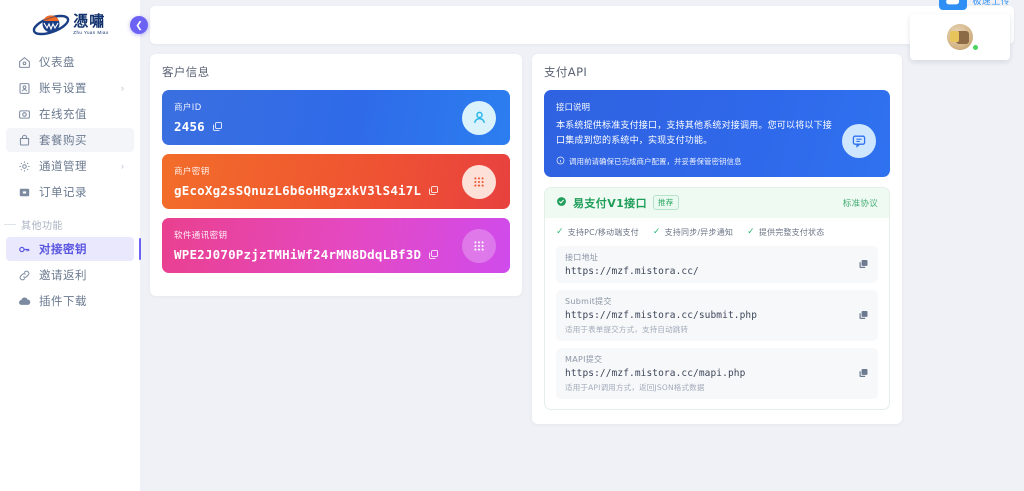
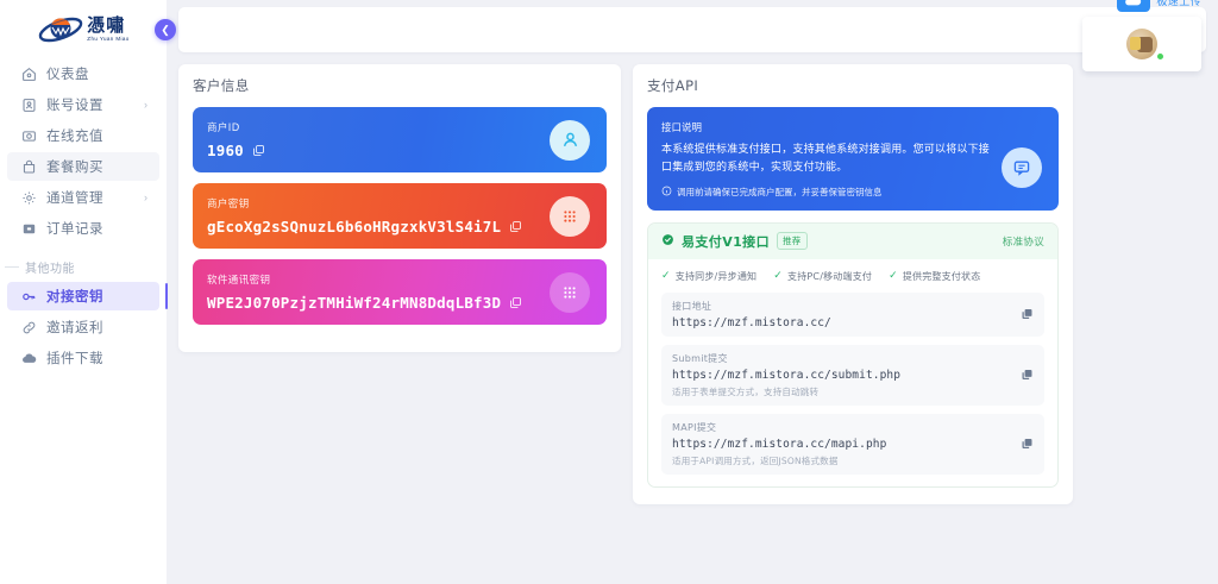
  憑嘯
  ❮
  仪表盘
  账号设置
  ›
  在线充值
  套餐购买
  通道管理
  ›
  订单记录
  其他功能
  对接密钥
  邀请返利
  插件下载
  极速上传
  客户信息
  商户ID
- 2456
+ 1960
  商户密钥
  gEcoXg2sSQnuzL6b6oHRgzxkV3lS4i7L
  软件通讯密钥
  WPE2J070PzjzTMHiWf24rMN8DdqLBf3D
  支付API
  接口说明
  本系统提供标准支付接口，支持其他系统对接调用。您可以将以下接口集成到您的系统中，实现支付功能。
  调用前请确保已完成商户配置，并妥善保管密钥信息
  易支付V1接口
  推荐
  标准协议
  ✓
- 支持PC/移动端支付
+ 支持同步/异步通知
  ✓
- 支持同步/异步通知
+ 支持PC/移动端支付
  ✓
  提供完整支付状态
  接口地址
  https://mzf.mistora.cc/
  Submit提交
  https://mzf.mistora.cc/submit.php
  适用于表单提交方式，支持自动跳转
  MAPI提交
  https://mzf.mistora.cc/mapi.php
  适用于API调用方式，返回JSON格式数据
